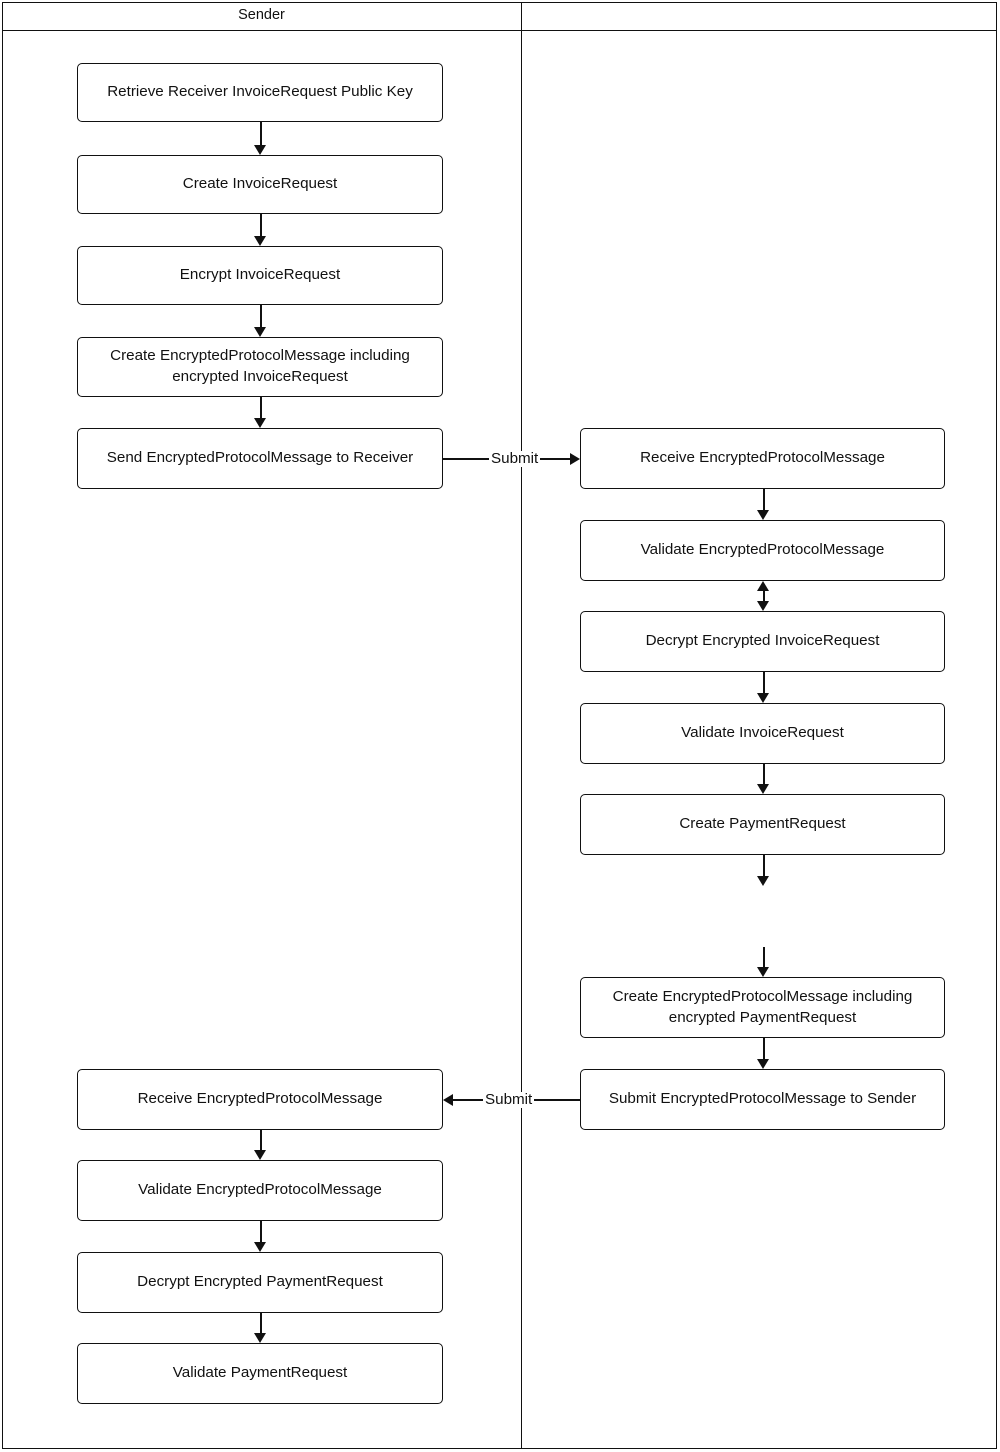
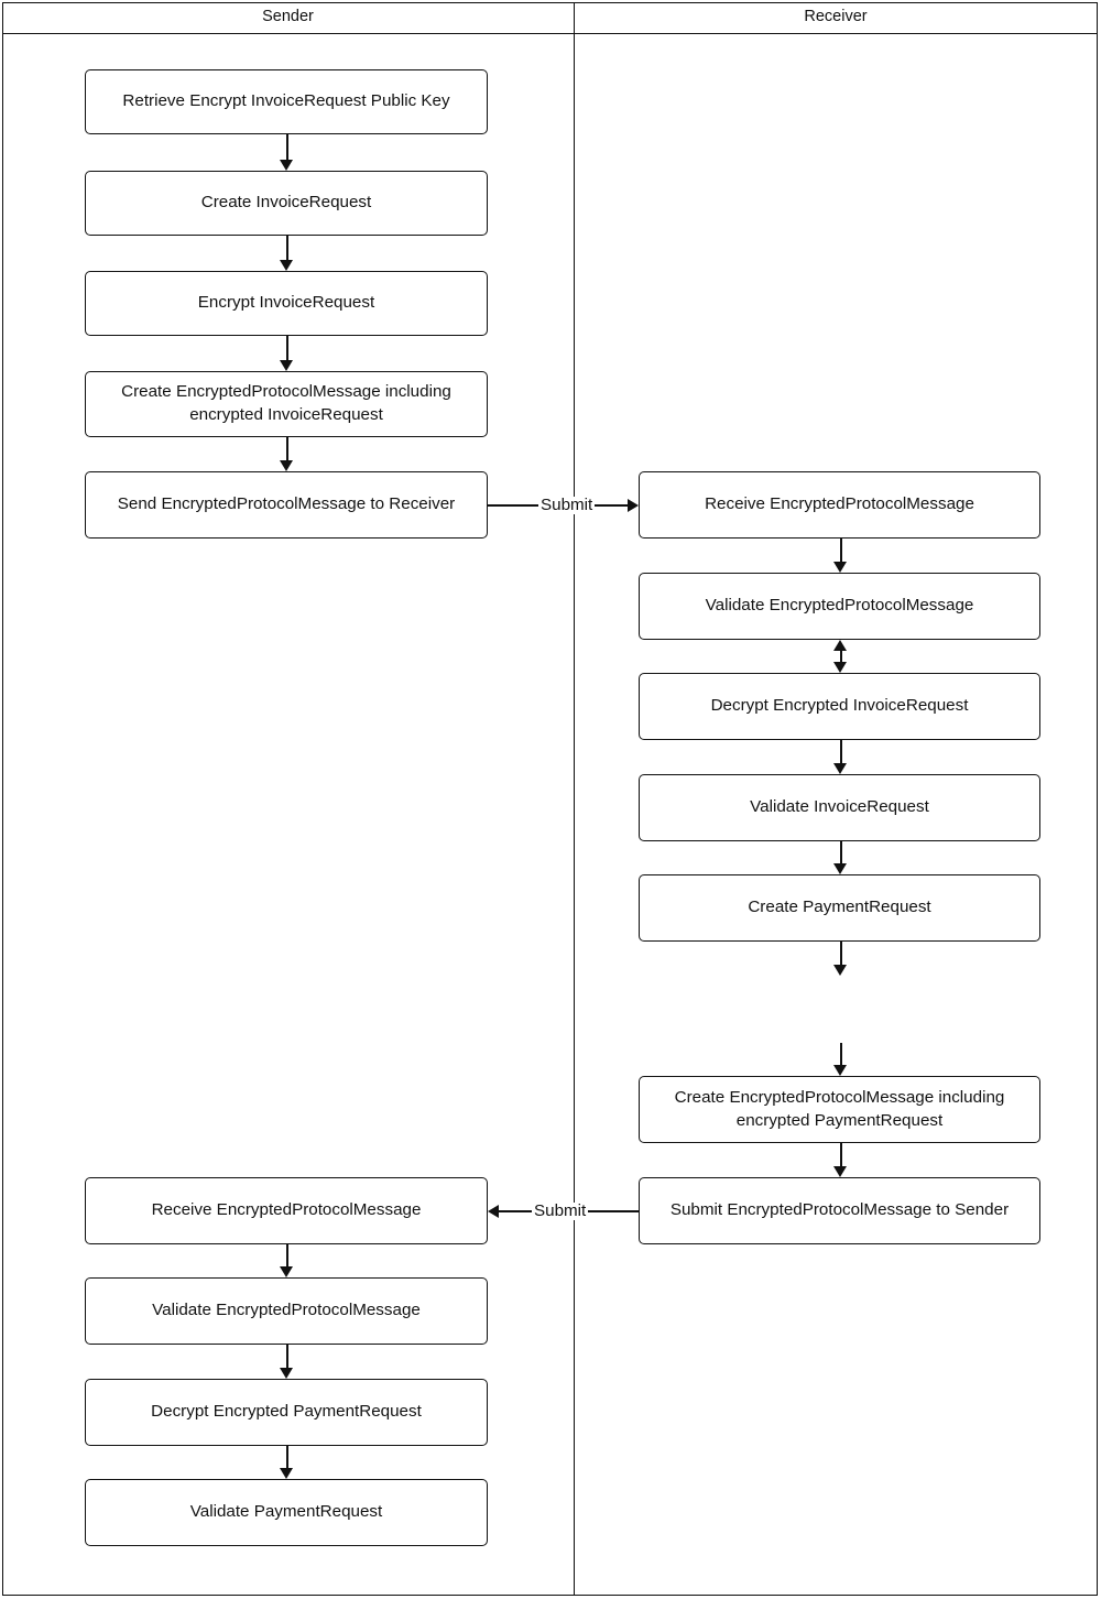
  Sender
+ Receiver
- Retrieve Receiver InvoiceRequest Public Key
+ Retrieve Encrypt InvoiceRequest Public Key
  Create InvoiceRequest
  Encrypt InvoiceRequest
  Create EncryptedProtocolMessage including encrypted InvoiceRequest
  Send EncryptedProtocolMessage to Receiver
  Receive EncryptedProtocolMessage
  Validate EncryptedProtocolMessage
  Decrypt Encrypted PaymentRequest
  Validate PaymentRequest
  Receive EncryptedProtocolMessage
  Validate EncryptedProtocolMessage
  Decrypt Encrypted InvoiceRequest
  Validate InvoiceRequest
  Create PaymentRequest
  Create EncryptedProtocolMessage including encrypted PaymentRequest
  Submit EncryptedProtocolMessage to Sender
  Submit
  Submit
